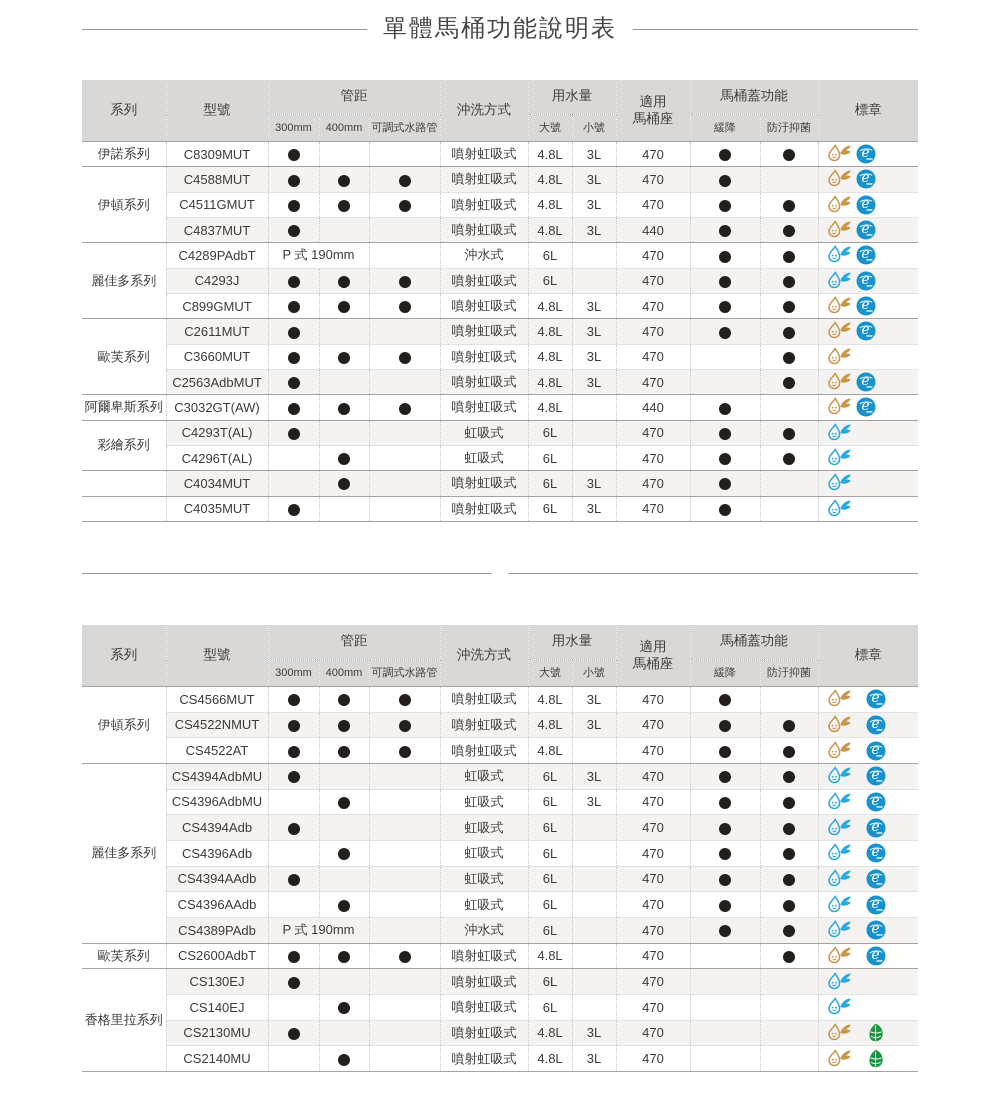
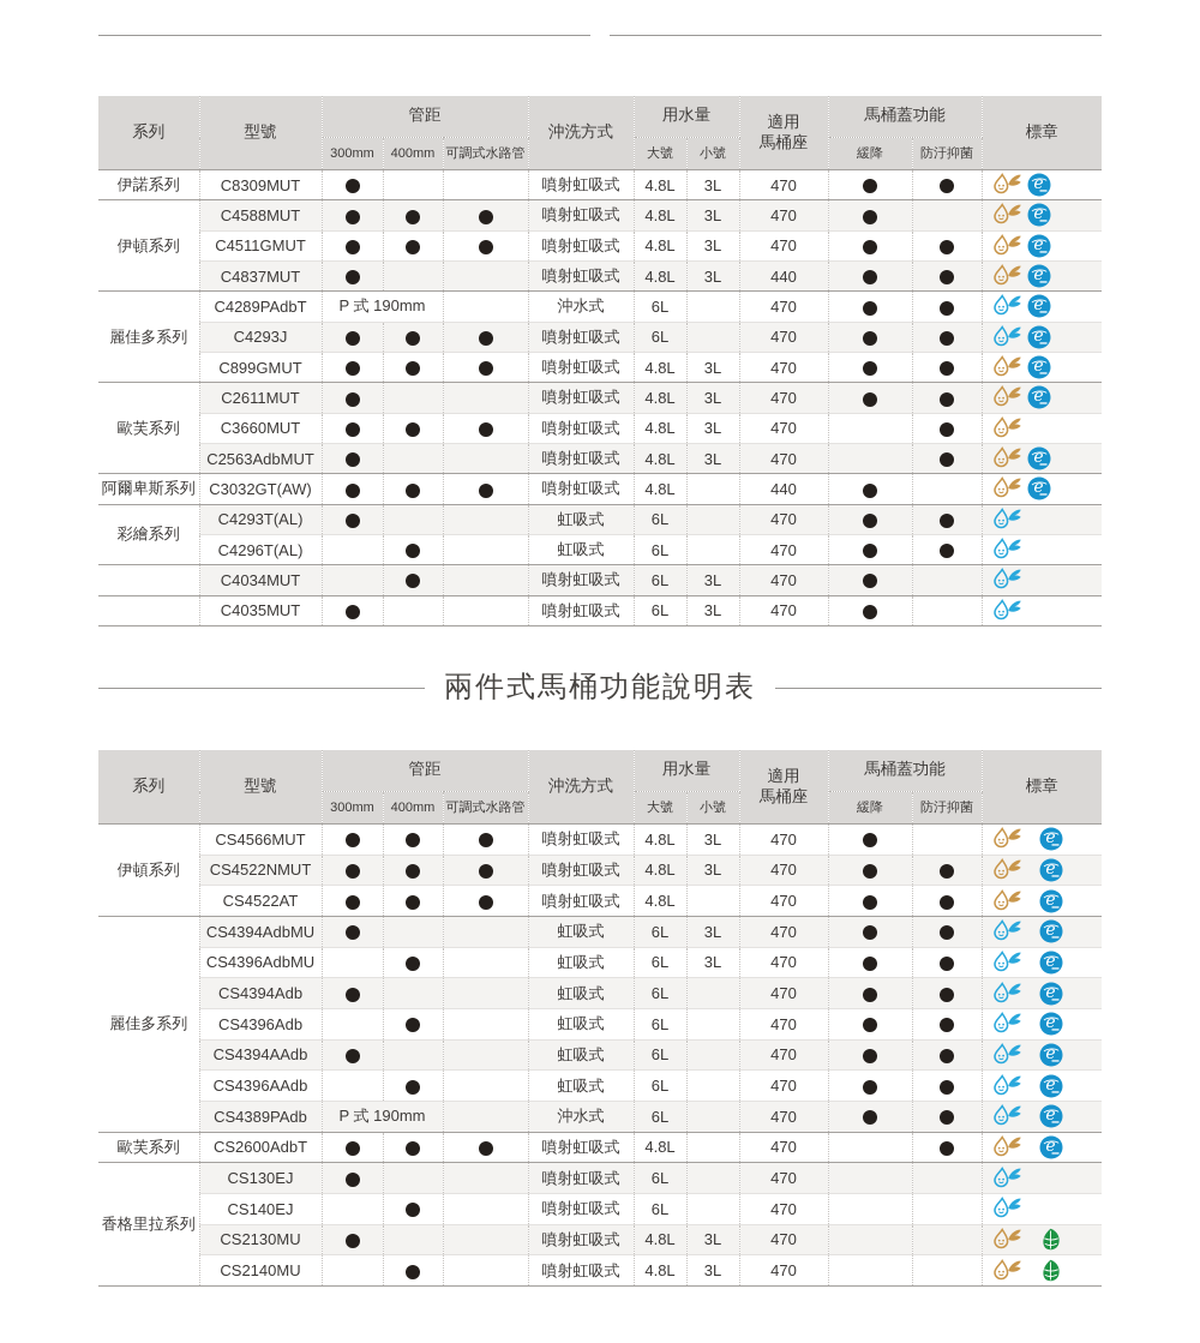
- 單體馬桶功能說明表
  系列	型號	管距	沖洗方式	用水量	適用馬桶座	馬桶蓋功能	標章
  300mm	400mm	可調式水路管	大號	小號	緩降	防汙抑菌
  伊諾系列	C8309MUT				噴射虹吸式	4.8L	3L	470			e
  伊頓系列	C4588MUT				噴射虹吸式	4.8L	3L	470			e
  C4511GMUT				噴射虹吸式	4.8L	3L	470			e
  C4837MUT				噴射虹吸式	4.8L	3L	440			e
  麗佳多系列	C4289PAdbT	P 式 190mm		沖水式	6L		470			e
  C4293J				噴射虹吸式	6L		470			e
  C899GMUT				噴射虹吸式	4.8L	3L	470			e
  歐芙系列	C2611MUT				噴射虹吸式	4.8L	3L	470			e
  C3660MUT				噴射虹吸式	4.8L	3L	470
  C2563AdbMUT				噴射虹吸式	4.8L	3L	470			e
  阿爾卑斯系列	C3032GT(AW)				噴射虹吸式	4.8L		440			e
  彩繪系列	C4293T(AL)				虹吸式	6L		470
  C4296T(AL)				虹吸式	6L		470
  	C4034MUT				噴射虹吸式	6L	3L	470
  	C4035MUT				噴射虹吸式	6L	3L	470
+ 兩件式馬桶功能說明表
  系列	型號	管距	沖洗方式	用水量	適用馬桶座	馬桶蓋功能	標章
  300mm	400mm	可調式水路管	大號	小號	緩降	防汙抑菌
  伊頓系列	CS4566MUT				噴射虹吸式	4.8L	3L	470			e
  CS4522NMUT				噴射虹吸式	4.8L	3L	470			e
  CS4522AT				噴射虹吸式	4.8L		470			e
  麗佳多系列	CS4394AdbMU				虹吸式	6L	3L	470			e
  CS4396AdbMU				虹吸式	6L	3L	470			e
  CS4394Adb				虹吸式	6L		470			e
  CS4396Adb				虹吸式	6L		470			e
  CS4394AAdb				虹吸式	6L		470			e
  CS4396AAdb				虹吸式	6L		470			e
  CS4389PAdb	P 式 190mm		沖水式	6L		470			e
  歐芙系列	CS2600AdbT				噴射虹吸式	4.8L		470			e
  香格里拉系列	CS130EJ				噴射虹吸式	6L		470
  CS140EJ				噴射虹吸式	6L		470
  CS2130MU				噴射虹吸式	4.8L	3L	470
  CS2140MU				噴射虹吸式	4.8L	3L	470
